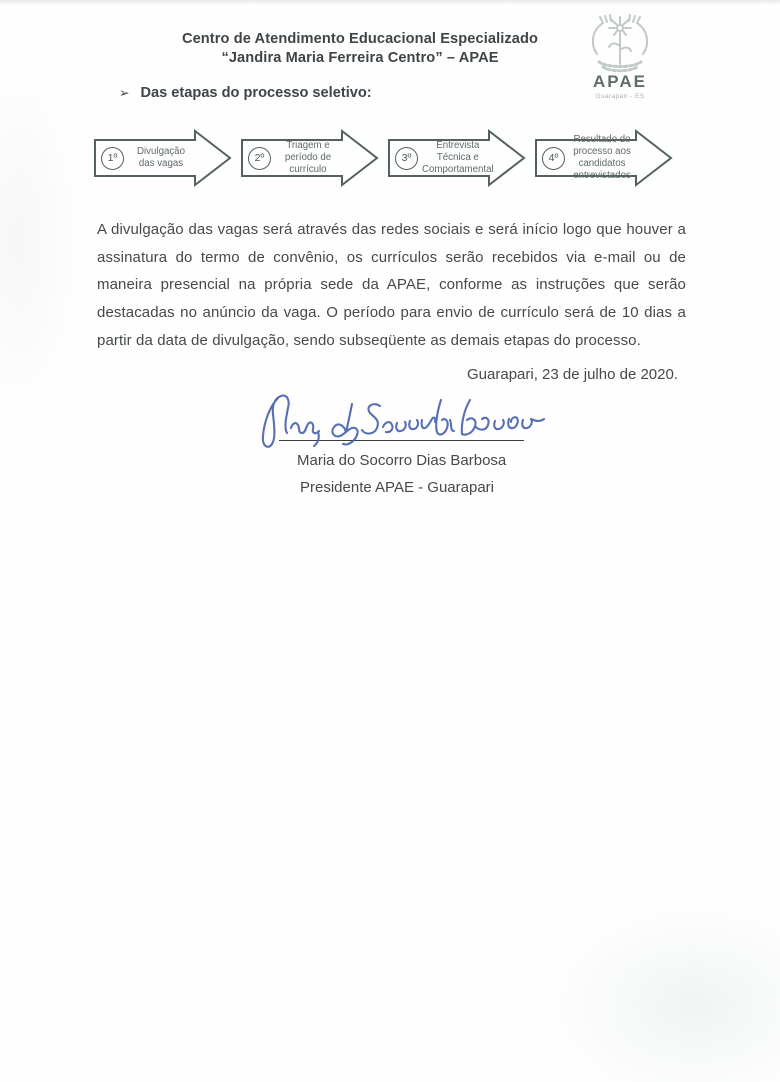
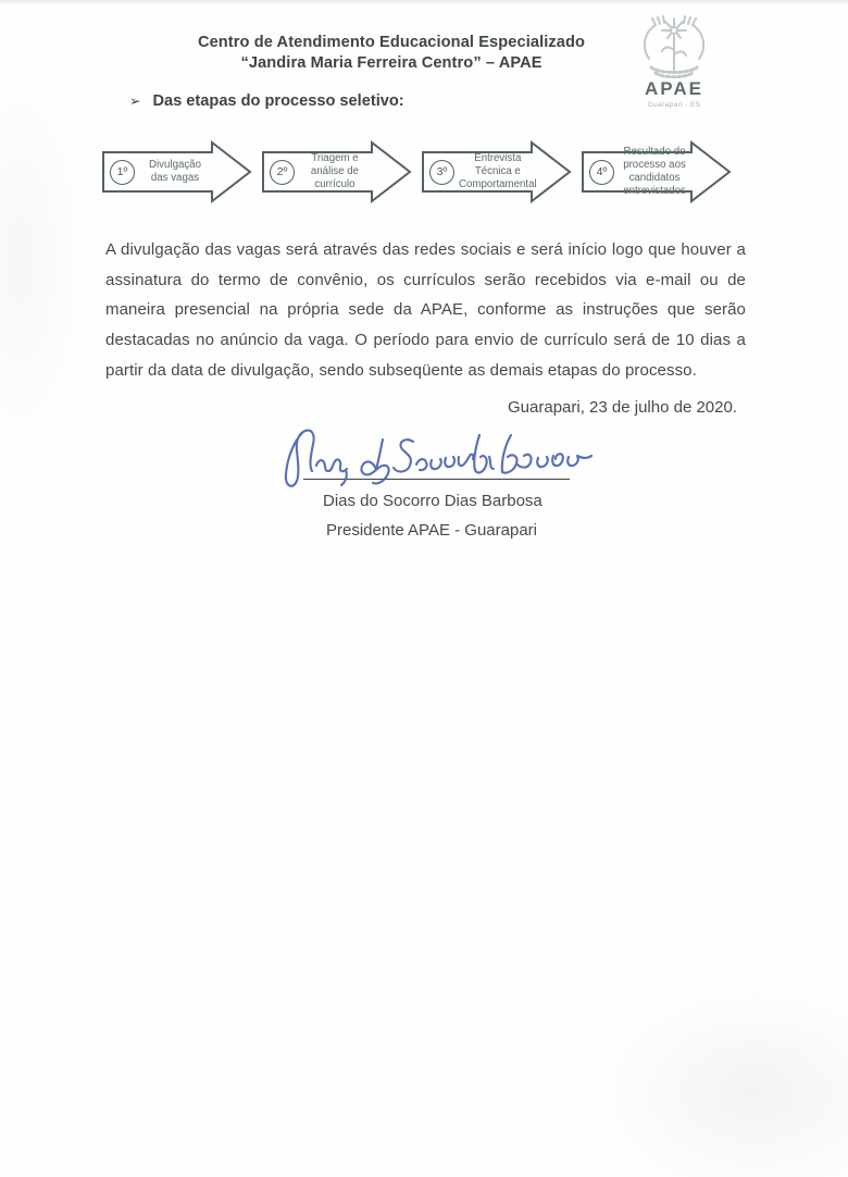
  Centro de Atendimento Educacional Especializado
  “Jandira Maria Ferreira Centro” – APAE
  APAE
  ➢
  Das etapas do processo seletivo:
  1º
  Divulgação das vagas
  2º
- Triagem e período de currículo
+ Triagem e análise de currículo
  3º
  Entrevista Técnica e Comportamental
  4º
  Resultado do processo aos candidatos entrevistados
  A divulgação das vagas será através das redes sociais e será início logo que houver a assinatura do termo de convênio, os currículos serão recebidos via e-mail ou de maneira presencial na própria sede da APAE, conforme as instruções que serão destacadas no anúncio da vaga. O período para envio de currículo será de 10 dias a partir da data de divulgação, sendo subseqüente as demais etapas do processo.
  Guarapari, 23 de julho de 2020.
- Maria do Socorro Dias Barbosa
+ Dias do Socorro Dias Barbosa
  Presidente APAE - Guarapari
